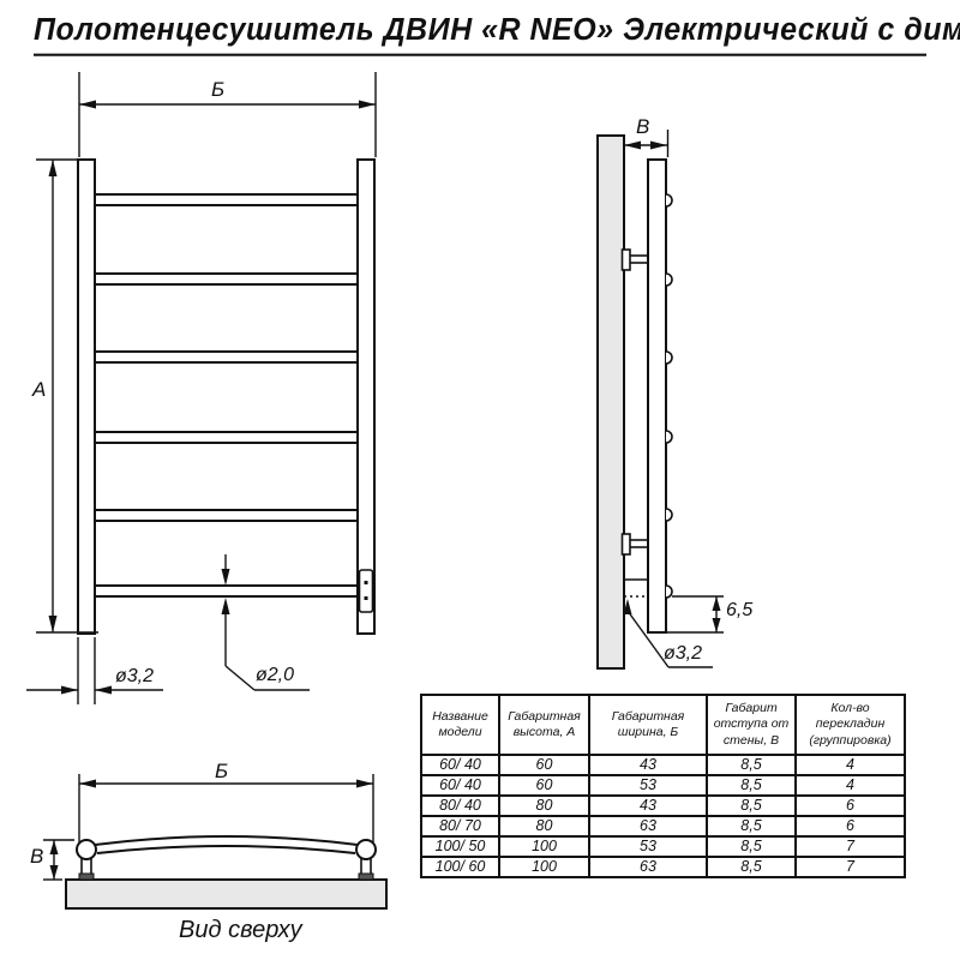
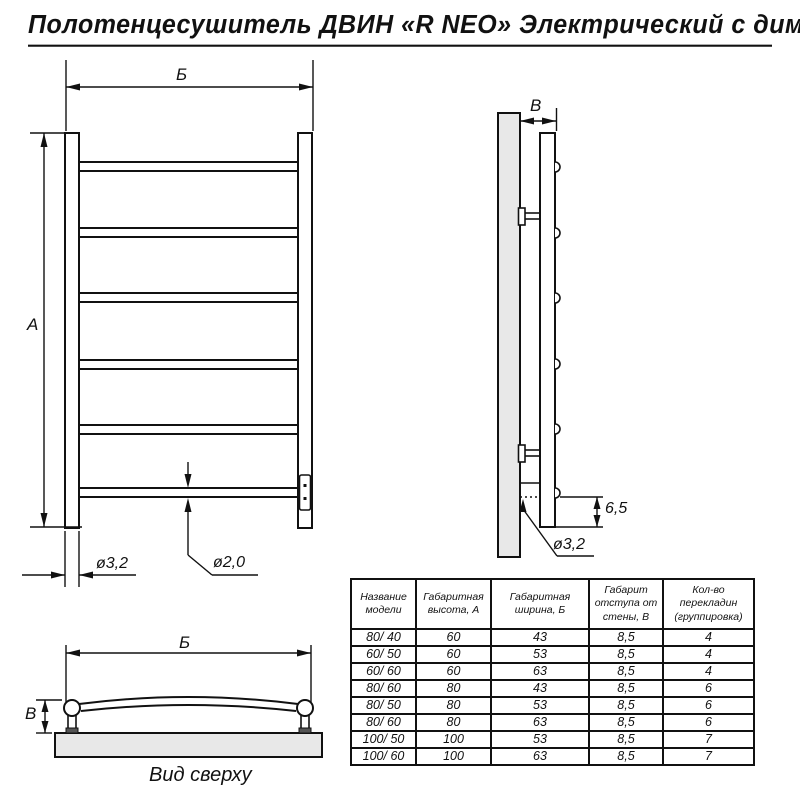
  Полотенцесушитель ДВИН «R NEO» Электрический с д
  Б
  А
  ø3,2
  ø2,0
  В
  6,5
  ø3,2
  Б
  В
  Вид сверху
  Название модели	Габаритная высота, А	Габаритная ширина, Б	Габарит отступа от стены, В	Кол-во перекладин (группировка)
- 60/ 40	60	43	8,5	4
+ 80/ 40	60	43	8,5	4
- 60/ 40	60	53	8,5	4
+ 60/ 50	60	53	8,5	4
+ 60/ 60	60	63	8,5	4
- 80/ 40	80	43	8,5	6
+ 80/ 60	80	43	8,5	6
+ 80/ 50	80	53	8,5	6
- 80/ 70	80	63	8,5	6
+ 80/ 60	80	63	8,5	6
  100/ 50	100	53	8,5	7
  100/ 60	100	63	8,5	7
